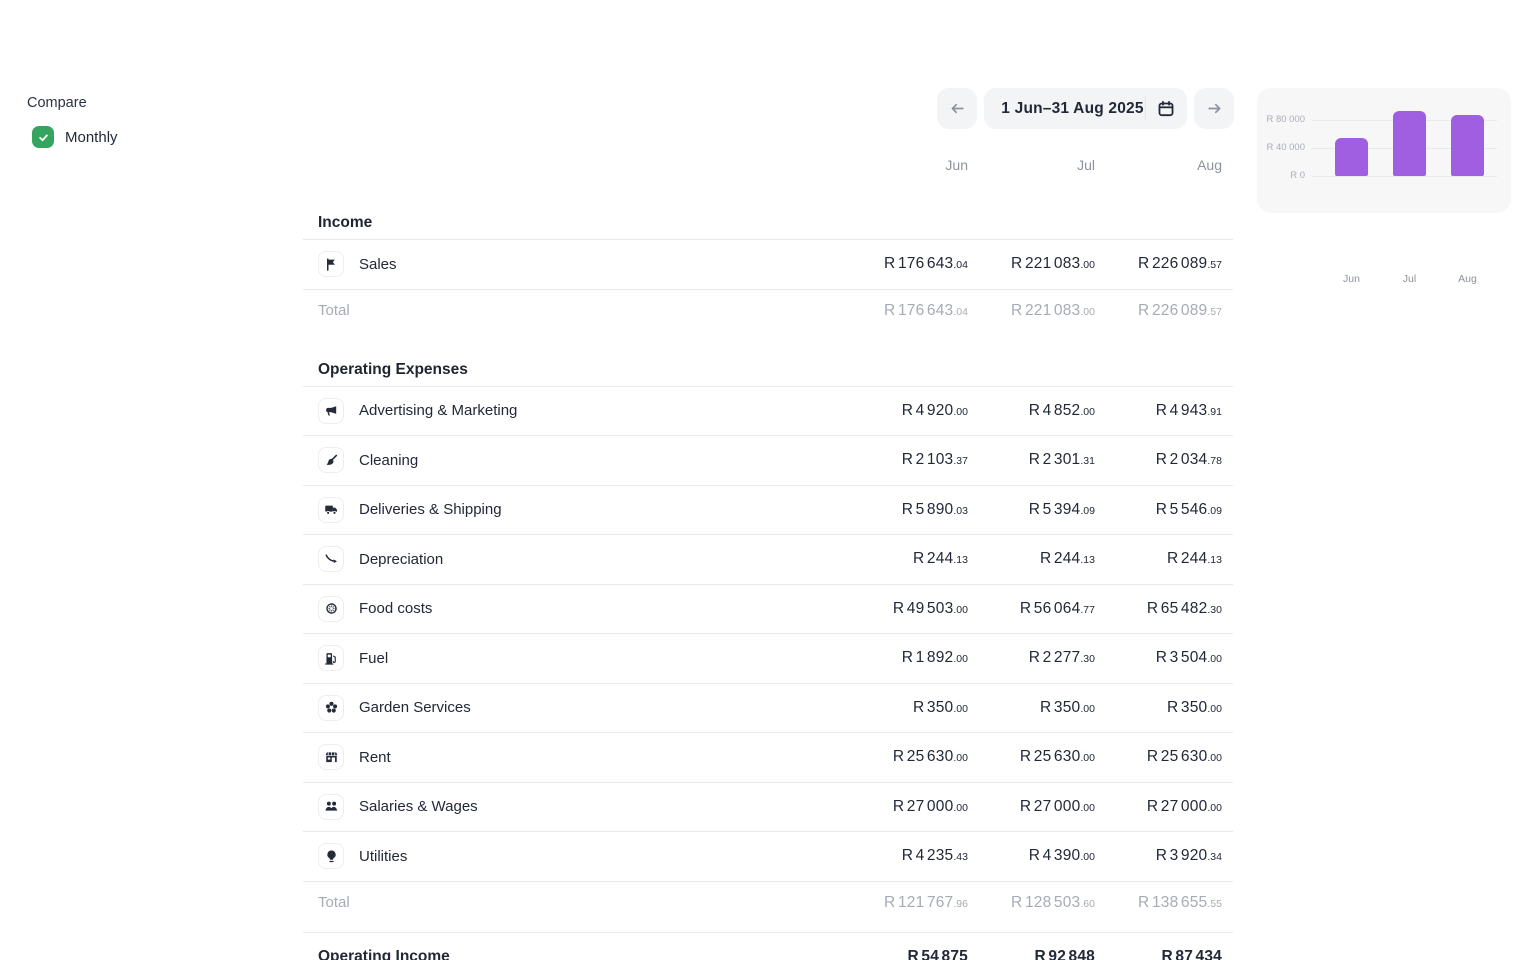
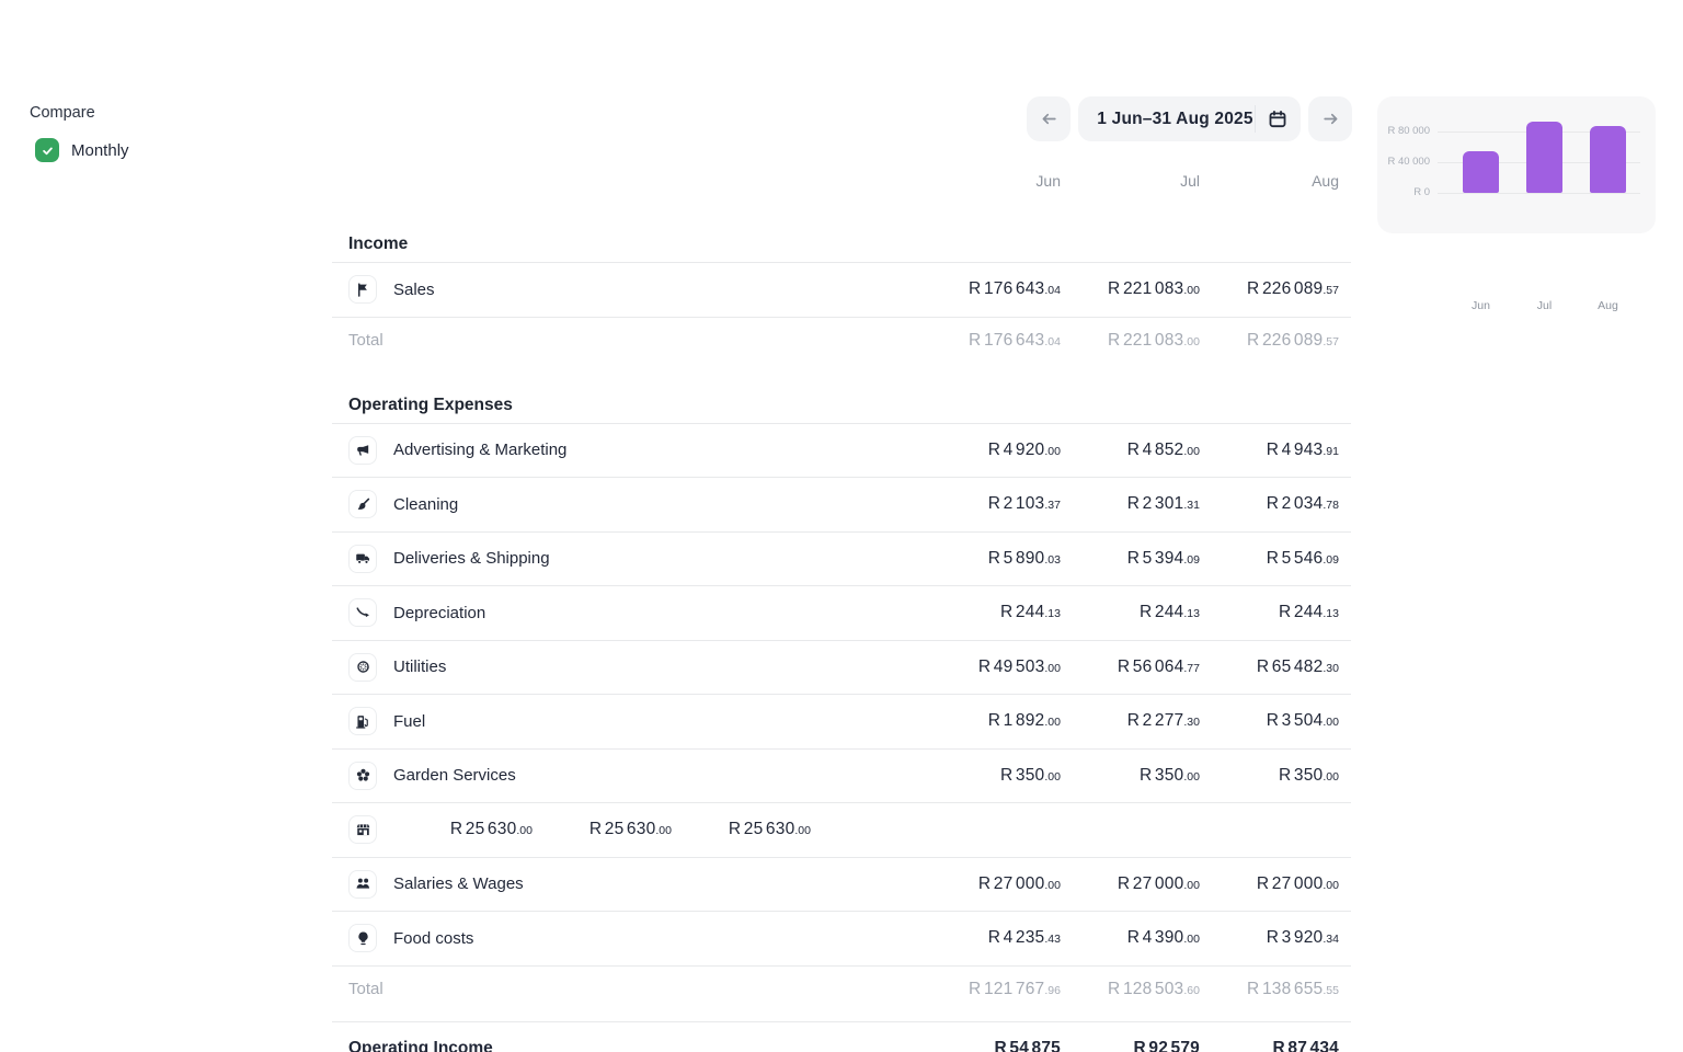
  Compare
  Monthly
  1 Jun–31 Aug 2025
  Jun
  Jul
  Aug
  Income
  Sales
  R 176 643.04
  R 221 083.00
  R 226 089.57
  Total
  R 176 643.04
  R 221 083.00
  R 226 089.57
  Operating Expenses
  Advertising & Marketing
  R 4 920.00
  R 4 852.00
  R 4 943.91
  Cleaning
  R 2 103.37
  R 2 301.31
  R 2 034.78
  Deliveries & Shipping
  R 5 890.03
  R 5 394.09
  R 5 546.09
  Depreciation
  R 244.13
  R 244.13
  R 244.13
- Food costs
+ Utilities
  R 49 503.00
  R 56 064.77
  R 65 482.30
  Fuel
  R 1 892.00
  R 2 277.30
  R 3 504.00
  Garden Services
  R 350.00
  R 350.00
  R 350.00
- Rent
  R 25 630.00
  R 25 630.00
  R 25 630.00
  Salaries & Wages
  R 27 000.00
  R 27 000.00
  R 27 000.00
- Utilities
+ Food costs
  R 4 235.43
  R 4 390.00
  R 3 920.34
  Total
  R 121 767.96
  R 128 503.60
  R 138 655.55
  Operating Income
  R 54 875
- R 92 848
+ R 92 579
  R 87 434
  R 0
  R 40 000
  R 80 000
  Jun
  Jul
  Aug
